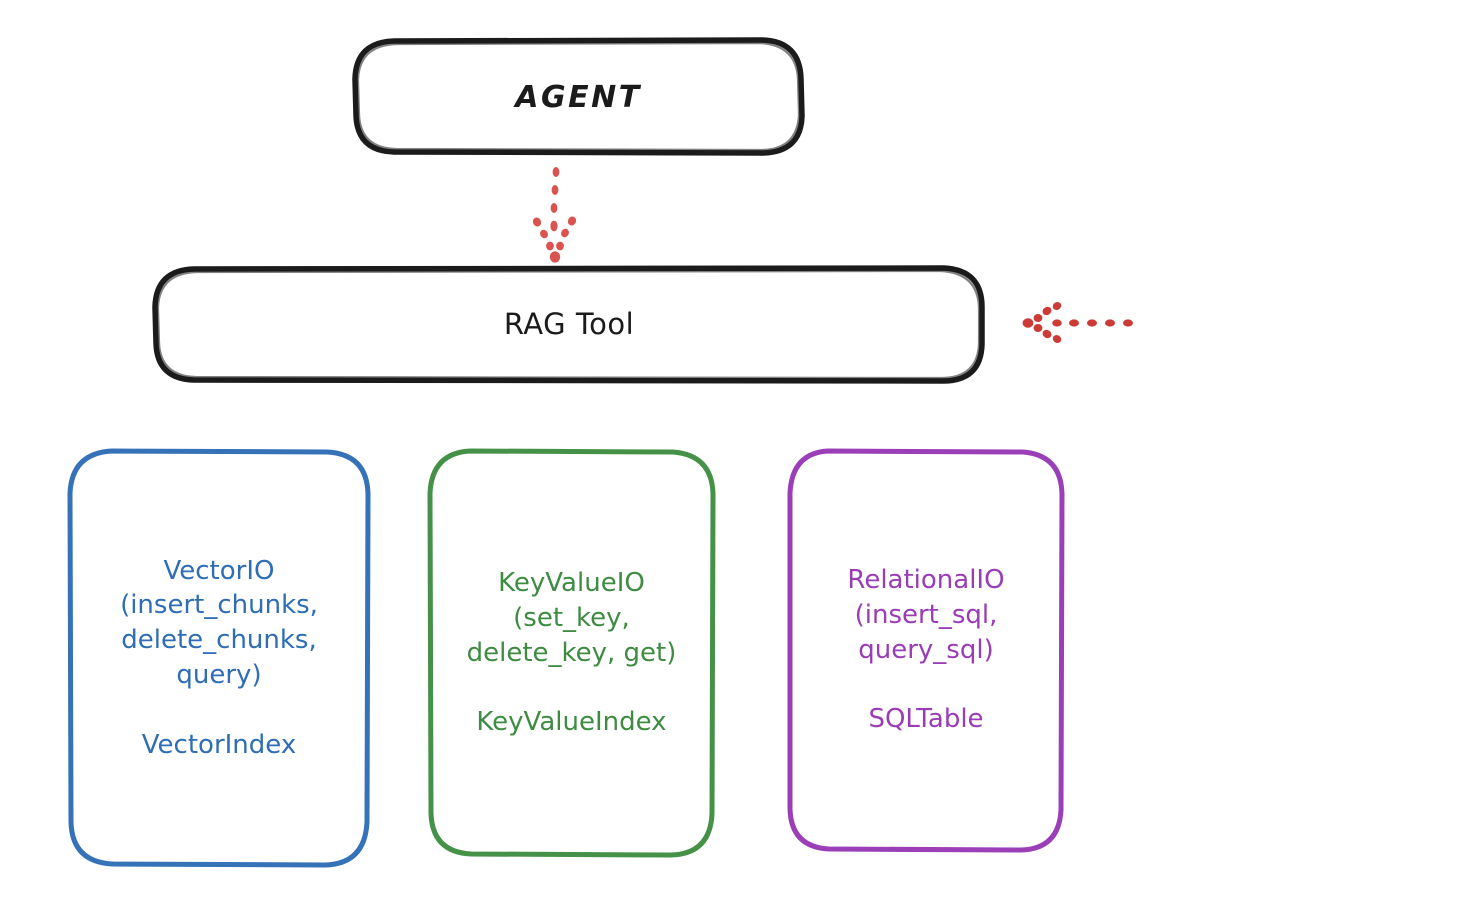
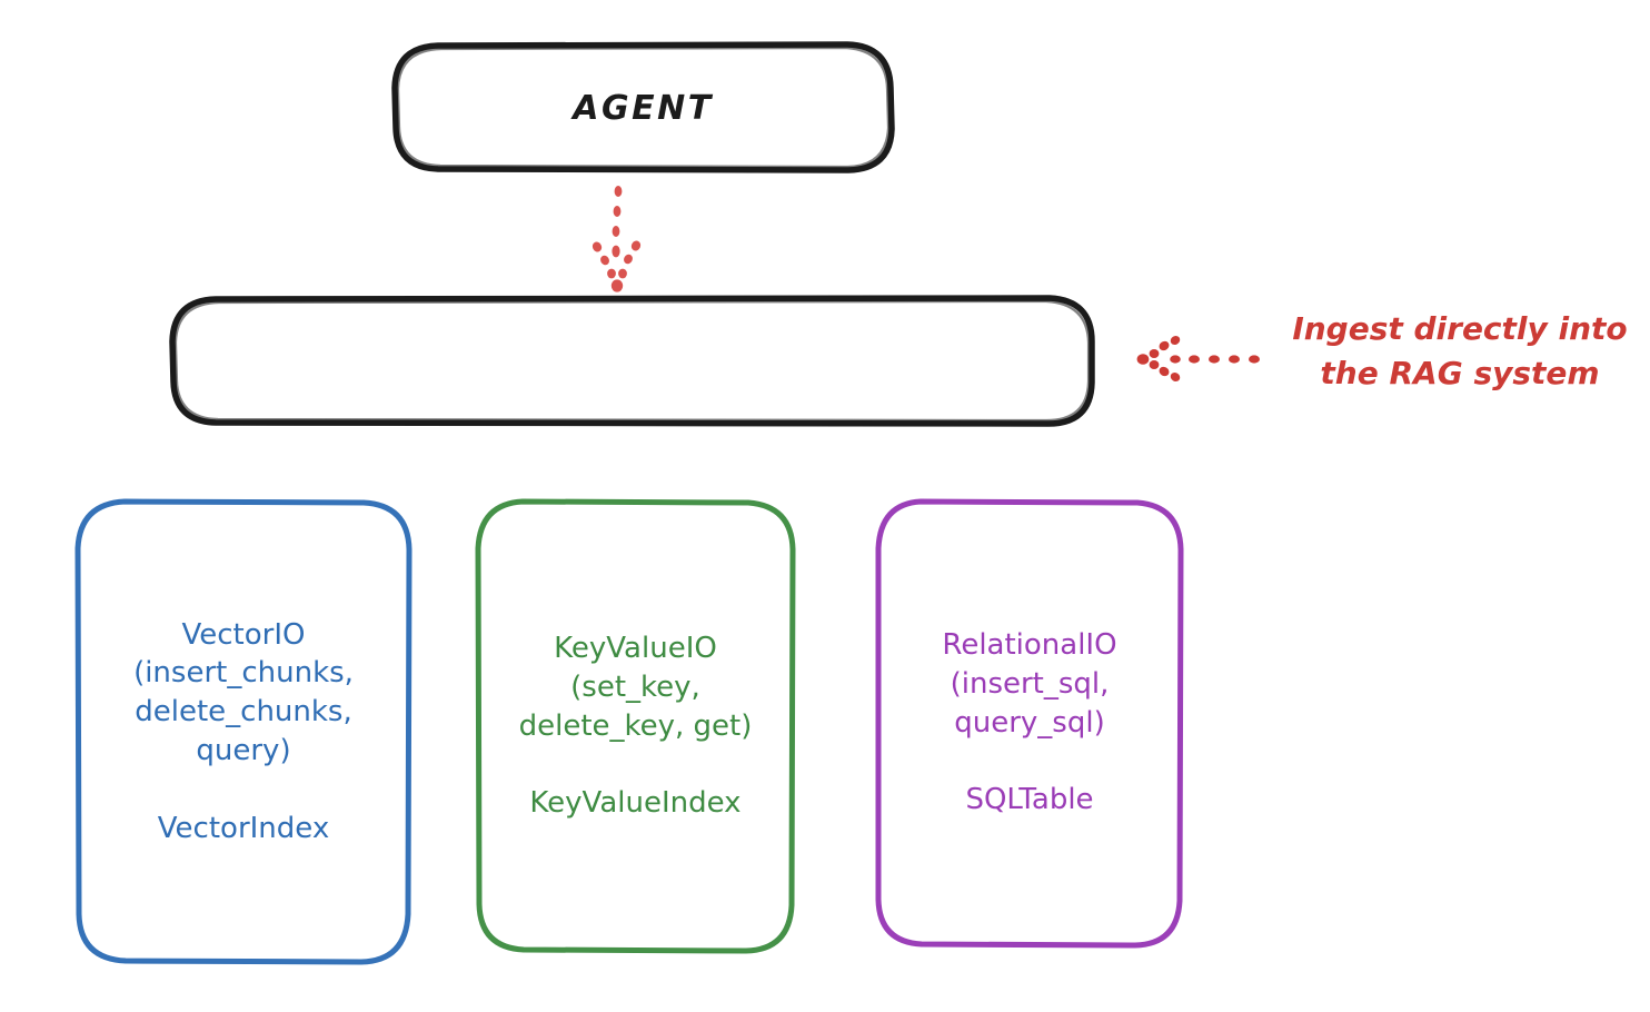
  AGENT
- RAG Tool
  VectorIO
  (insert_chunks,
  delete_chunks,
  query)
  VectorIndex
  KeyValueIO
  (set_key,
  delete_key, get)
  KeyValueIndex
  RelationalIO
  (insert_sql,
  query_sql)
  SQLTable
+ Ingest directly into
+ the RAG system
